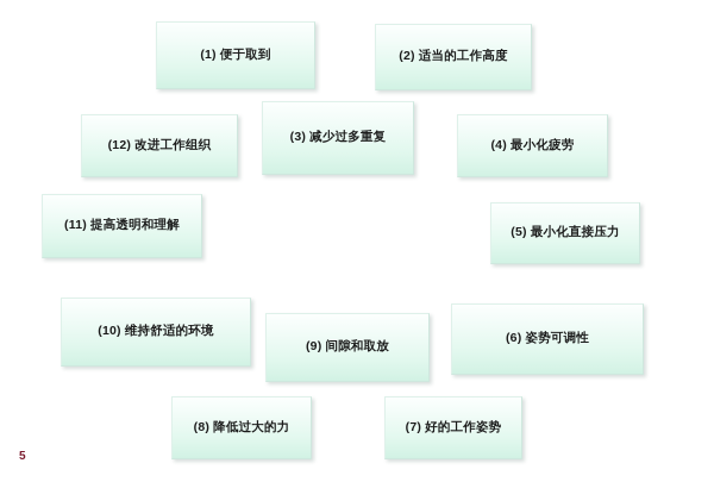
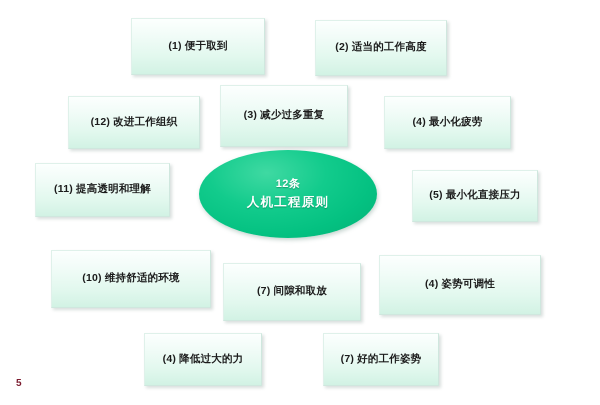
  (1) 便于取到
  (2) 适当的工作高度
  (3) 减少过多重复
  (12) 改进工作组织
  (4) 最小化疲劳
  (11) 提高透明和理解
  (5) 最小化直接压力
  (10) 维持舒适的环境
- (9) 间隙和取放
+ (7) 间隙和取放
- (6) 姿势可调性
+ (4) 姿势可调性
- (8) 降低过大的力
+ (4) 降低过大的力
  (7) 好的工作姿势
+ 12条
+ 人机工程原则
  5
